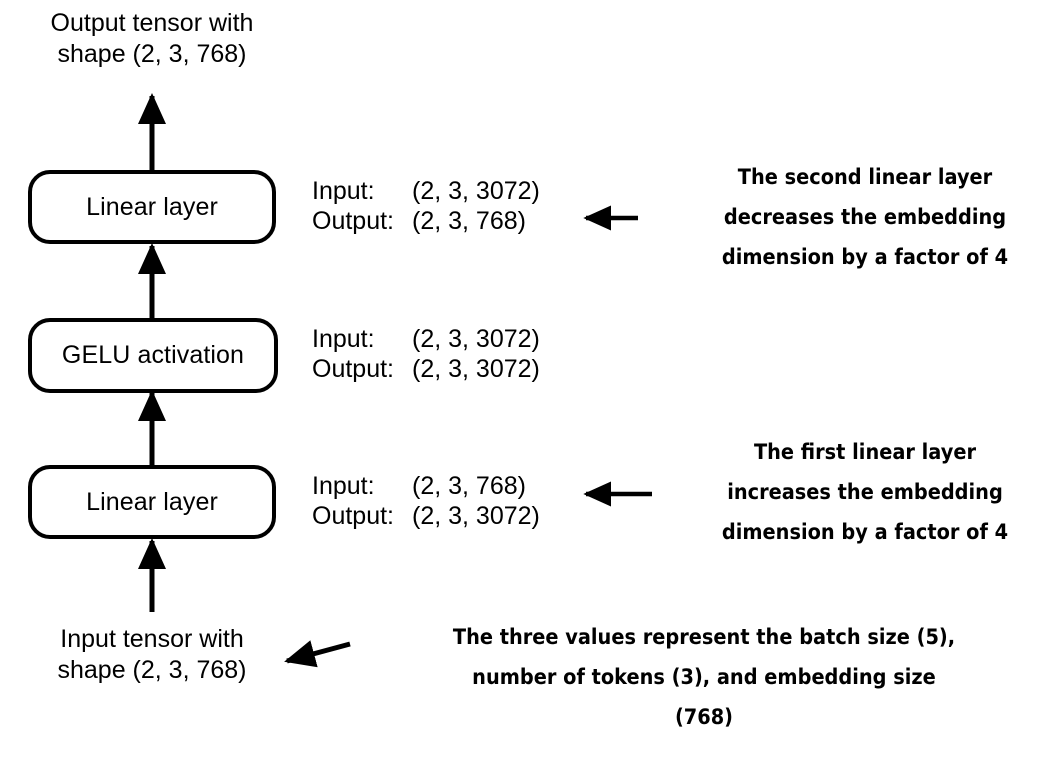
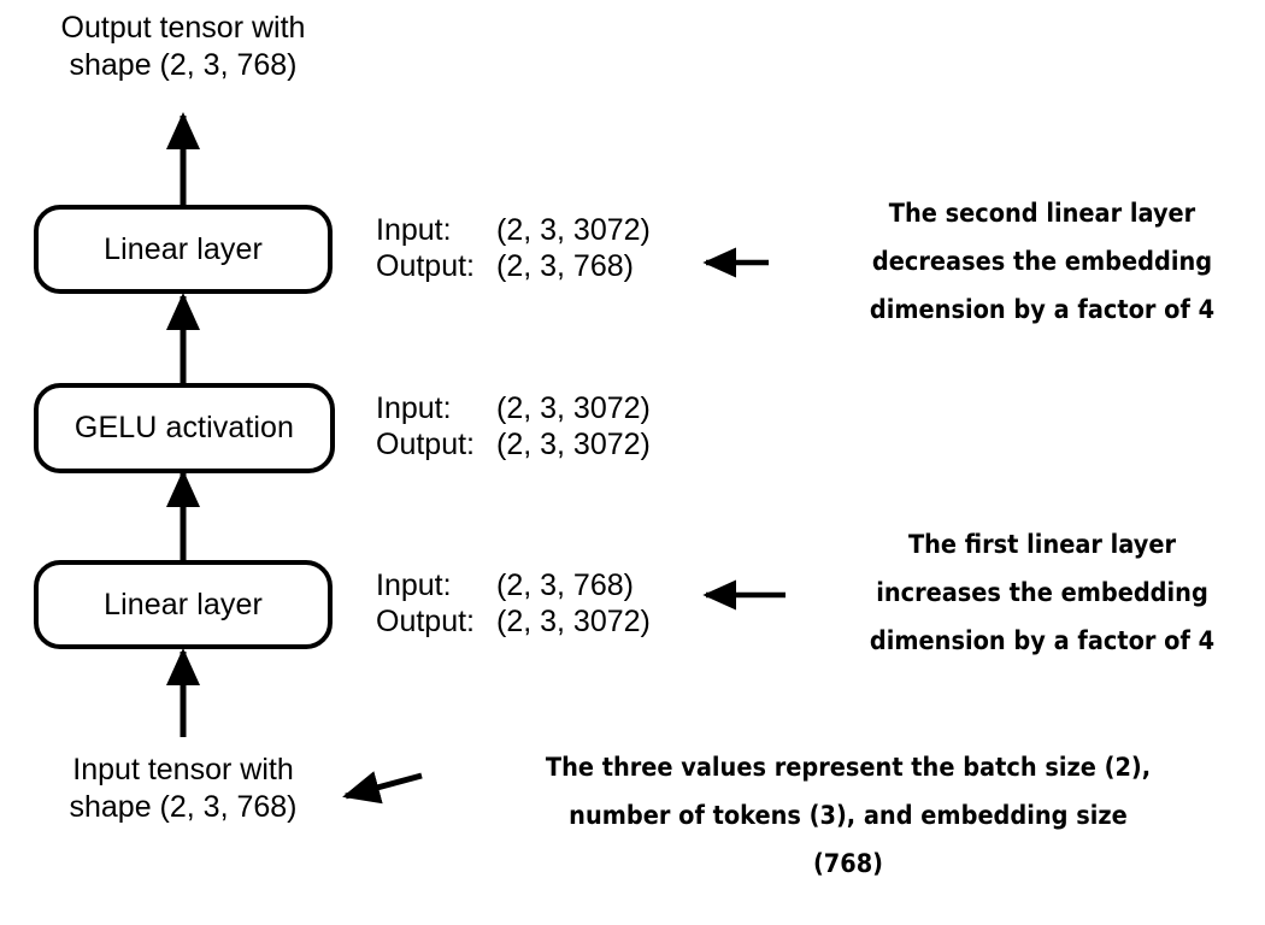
  Output tensor with
  shape (2, 3, 768)
  Linear layer
  Input: (2, 3, 3072)
  Output: (2, 3, 768)
  The second linear layer
  decreases the embedding
  dimension by a factor of 4
  GELU activation
  Input: (2, 3, 3072)
  Output: (2, 3, 3072)
  Linear layer
  Input: (2, 3, 768)
  Output: (2, 3, 3072)
  The first linear layer
  increases the embedding
  dimension by a factor of 4
  Input tensor with
  shape (2, 3, 768)
- The three values represent the batch size (5),
+ The three values represent the batch size (2),
  number of tokens (3), and embedding size
  (768)
